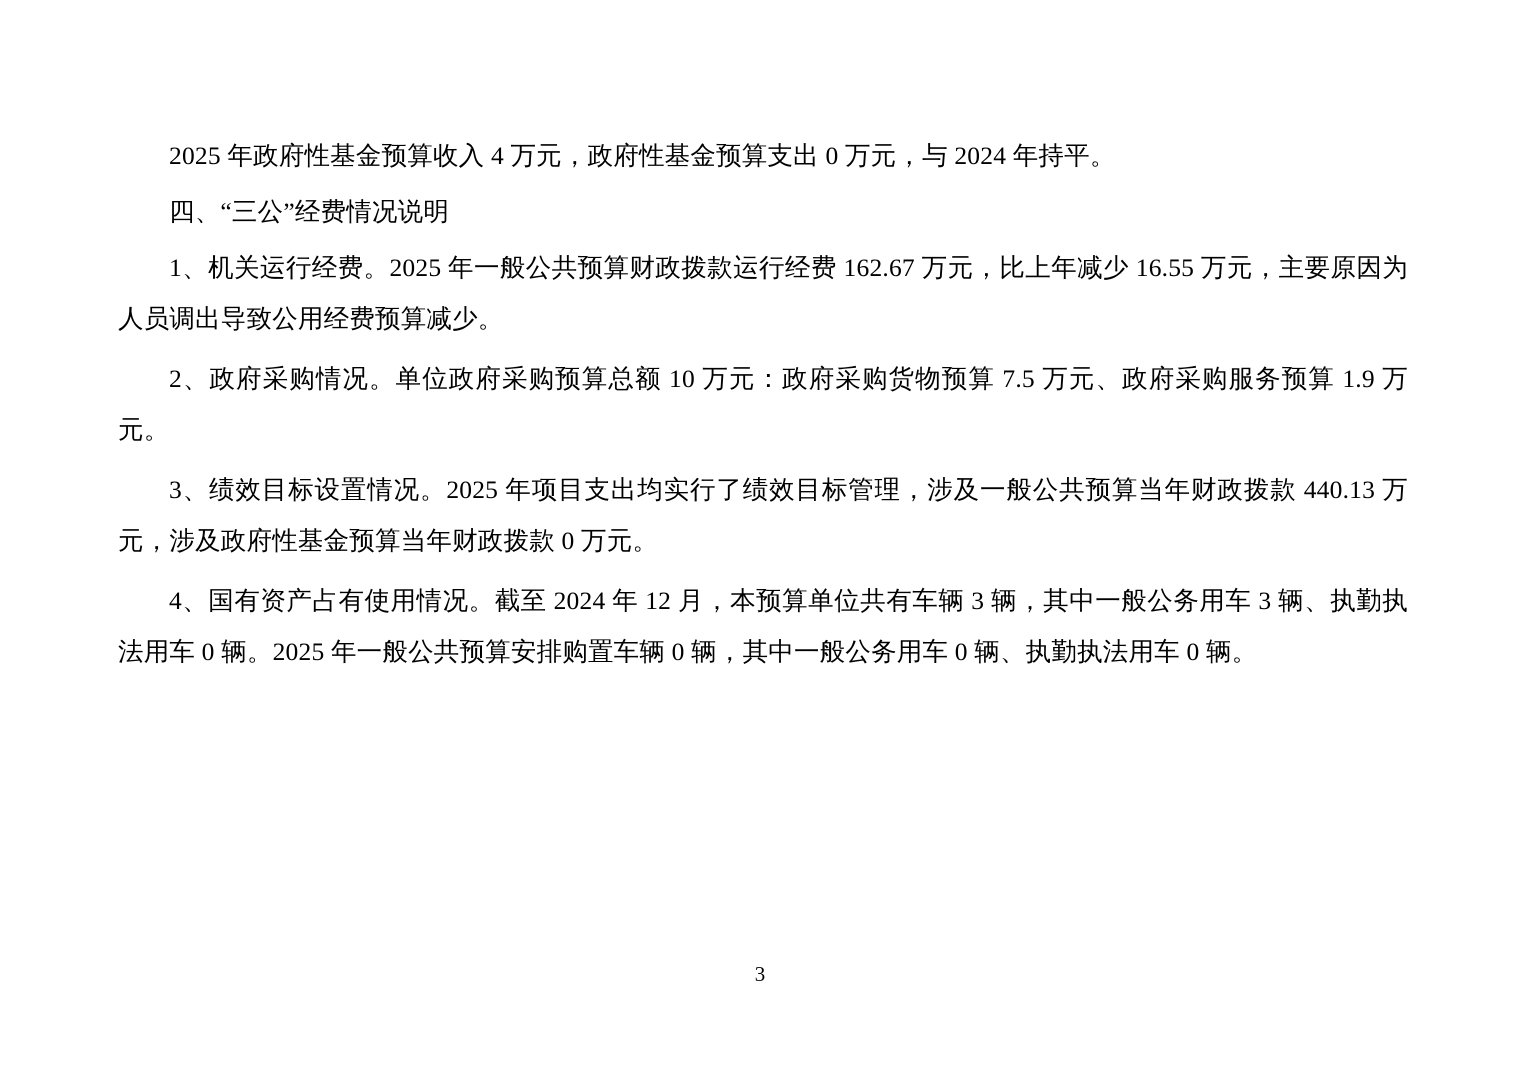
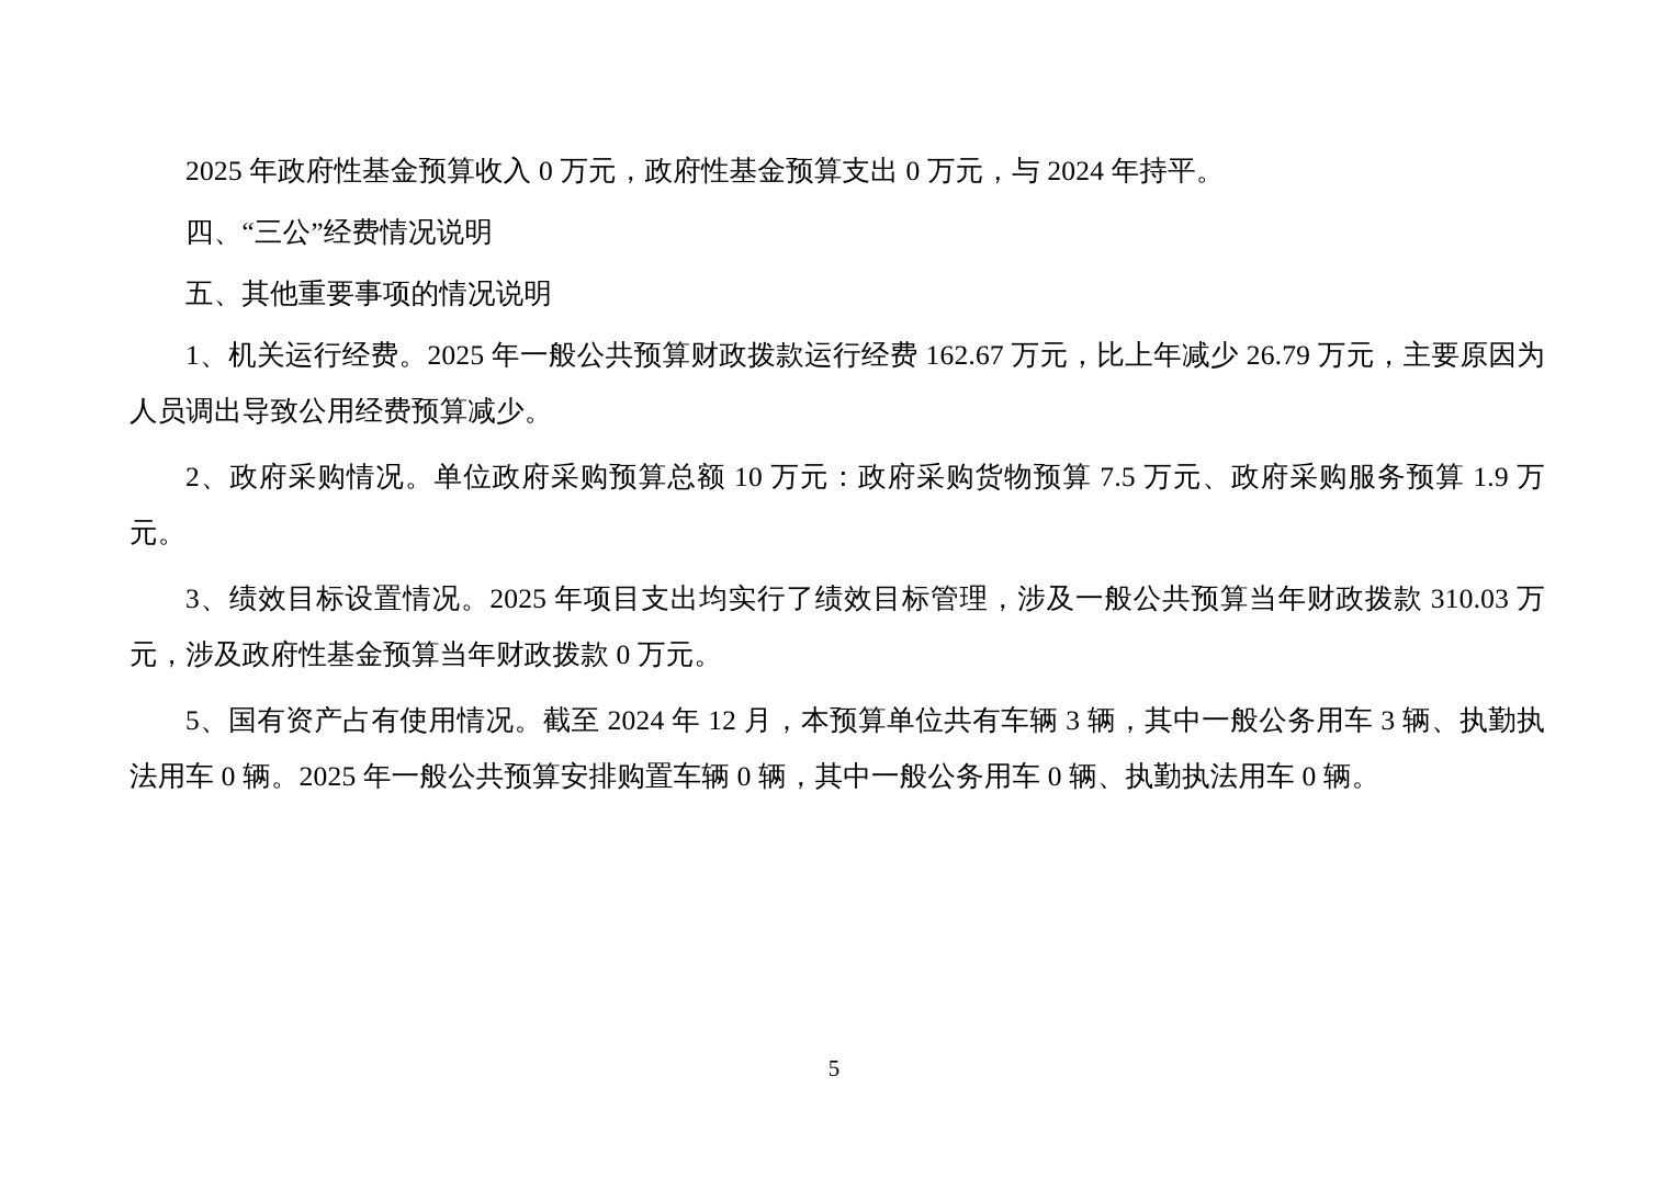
- 2025 年政府性基金预算收入 4 万元，政府性基金预算支出 0 万元，与 2024 年持平。
+ 2025 年政府性基金预算收入 0 万元，政府性基金预算支出 0 万元，与 2024 年持平。
  四、“三公”经费情况说明
+ 五、其他重要事项的情况说明
- 1、机关运行经费。2025 年一般公共预算财政拨款运行经费 162.67 万元，比上年减少 16.55 万元，主要原因为人员调出导致公用经费预算减少。
+ 1、机关运行经费。2025 年一般公共预算财政拨款运行经费 162.67 万元，比上年减少 26.79 万元，主要原因为人员调出导致公用经费预算减少。
  2、政府采购情况。单位政府采购预算总额 10 万元：政府采购货物预算 7.5 万元、政府采购服务预算 1.9 万元。
- 3、绩效目标设置情况。2025 年项目支出均实行了绩效目标管理，涉及一般公共预算当年财政拨款 440.13 万元，涉及政府性基金预算当年财政拨款 0 万元。
+ 3、绩效目标设置情况。2025 年项目支出均实行了绩效目标管理，涉及一般公共预算当年财政拨款 310.03 万元，涉及政府性基金预算当年财政拨款 0 万元。
- 4、国有资产占有使用情况。截至 2024 年 12 月，本预算单位共有车辆 3 辆，其中一般公务用车 3 辆、执勤执法用车 0 辆。2025 年一般公共预算安排购置车辆 0 辆，其中一般公务用车 0 辆、执勤执法用车 0 辆。
+ 5、国有资产占有使用情况。截至 2024 年 12 月，本预算单位共有车辆 3 辆，其中一般公务用车 3 辆、执勤执法用车 0 辆。2025 年一般公共预算安排购置车辆 0 辆，其中一般公务用车 0 辆、执勤执法用车 0 辆。
- 3
+ 5
